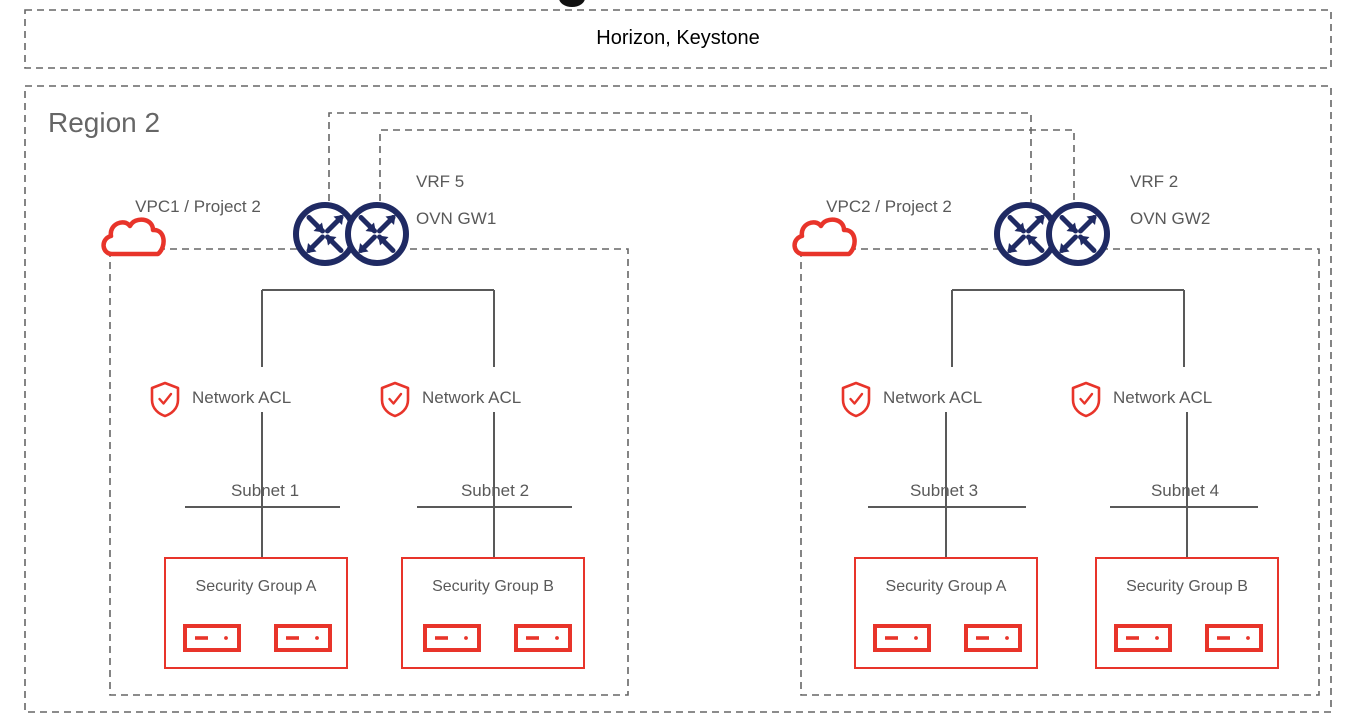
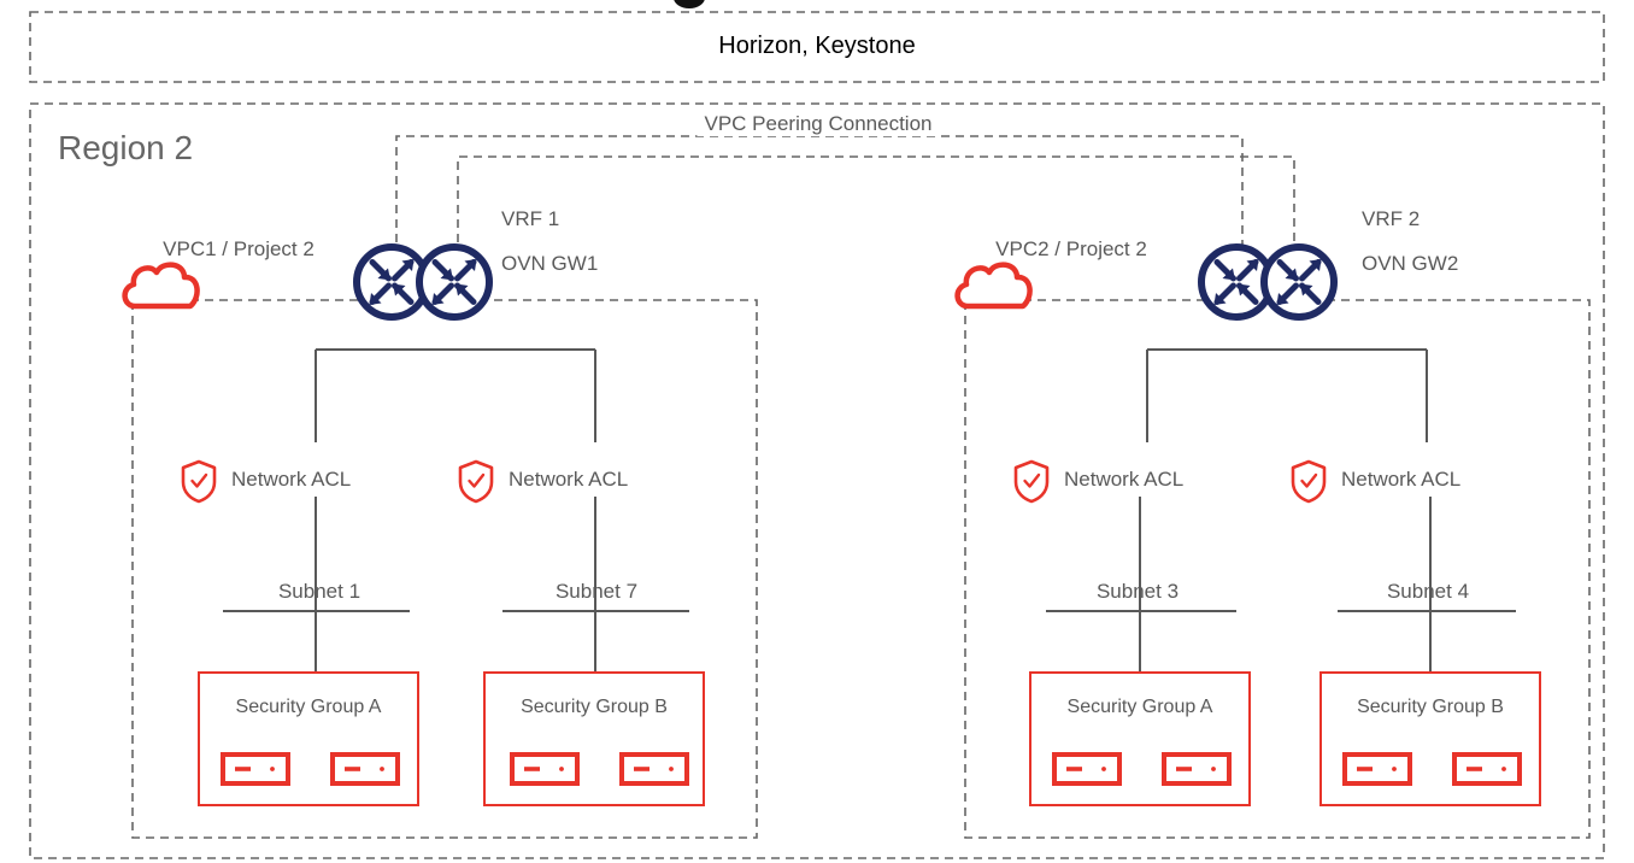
  Horizon, Keystone
  Region 2
+ VPC Peering Connection
  VPC1 / Project 2
- VRF 5
+ VRF 1
  OVN GW1
  Network ACL
  Network ACL
  Subnet 1
- Subnet 2
+ Subnet 7
  Security Group A
  Security Group B
  VPC2 / Project 2
  VRF 2
  OVN GW2
  Network ACL
  Network ACL
  Subnet 3
  Subnet 4
  Security Group A
  Security Group B
